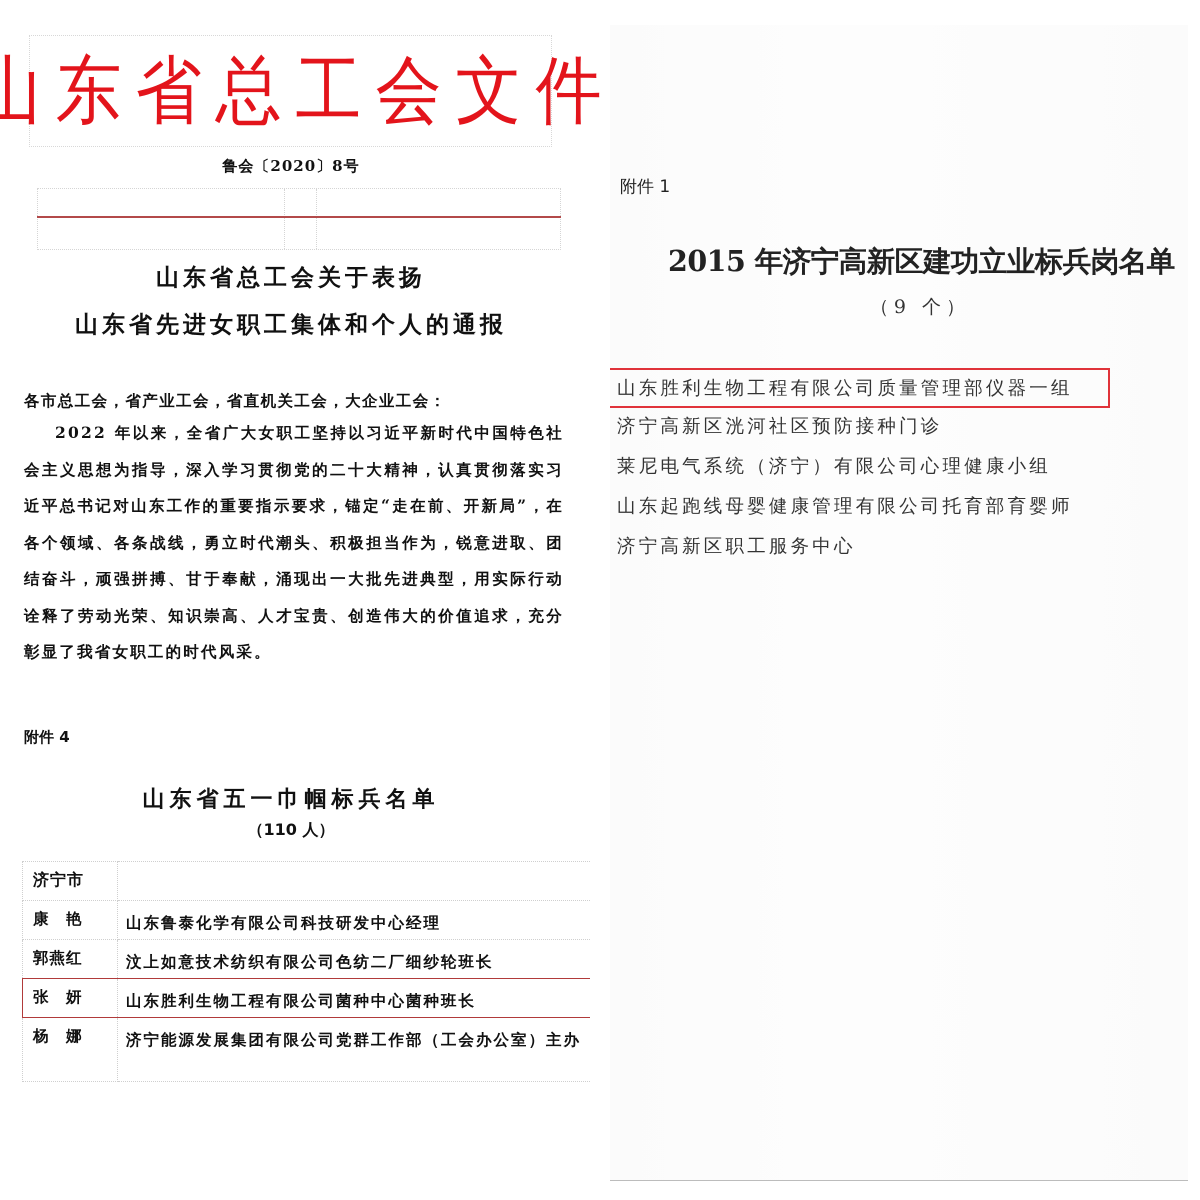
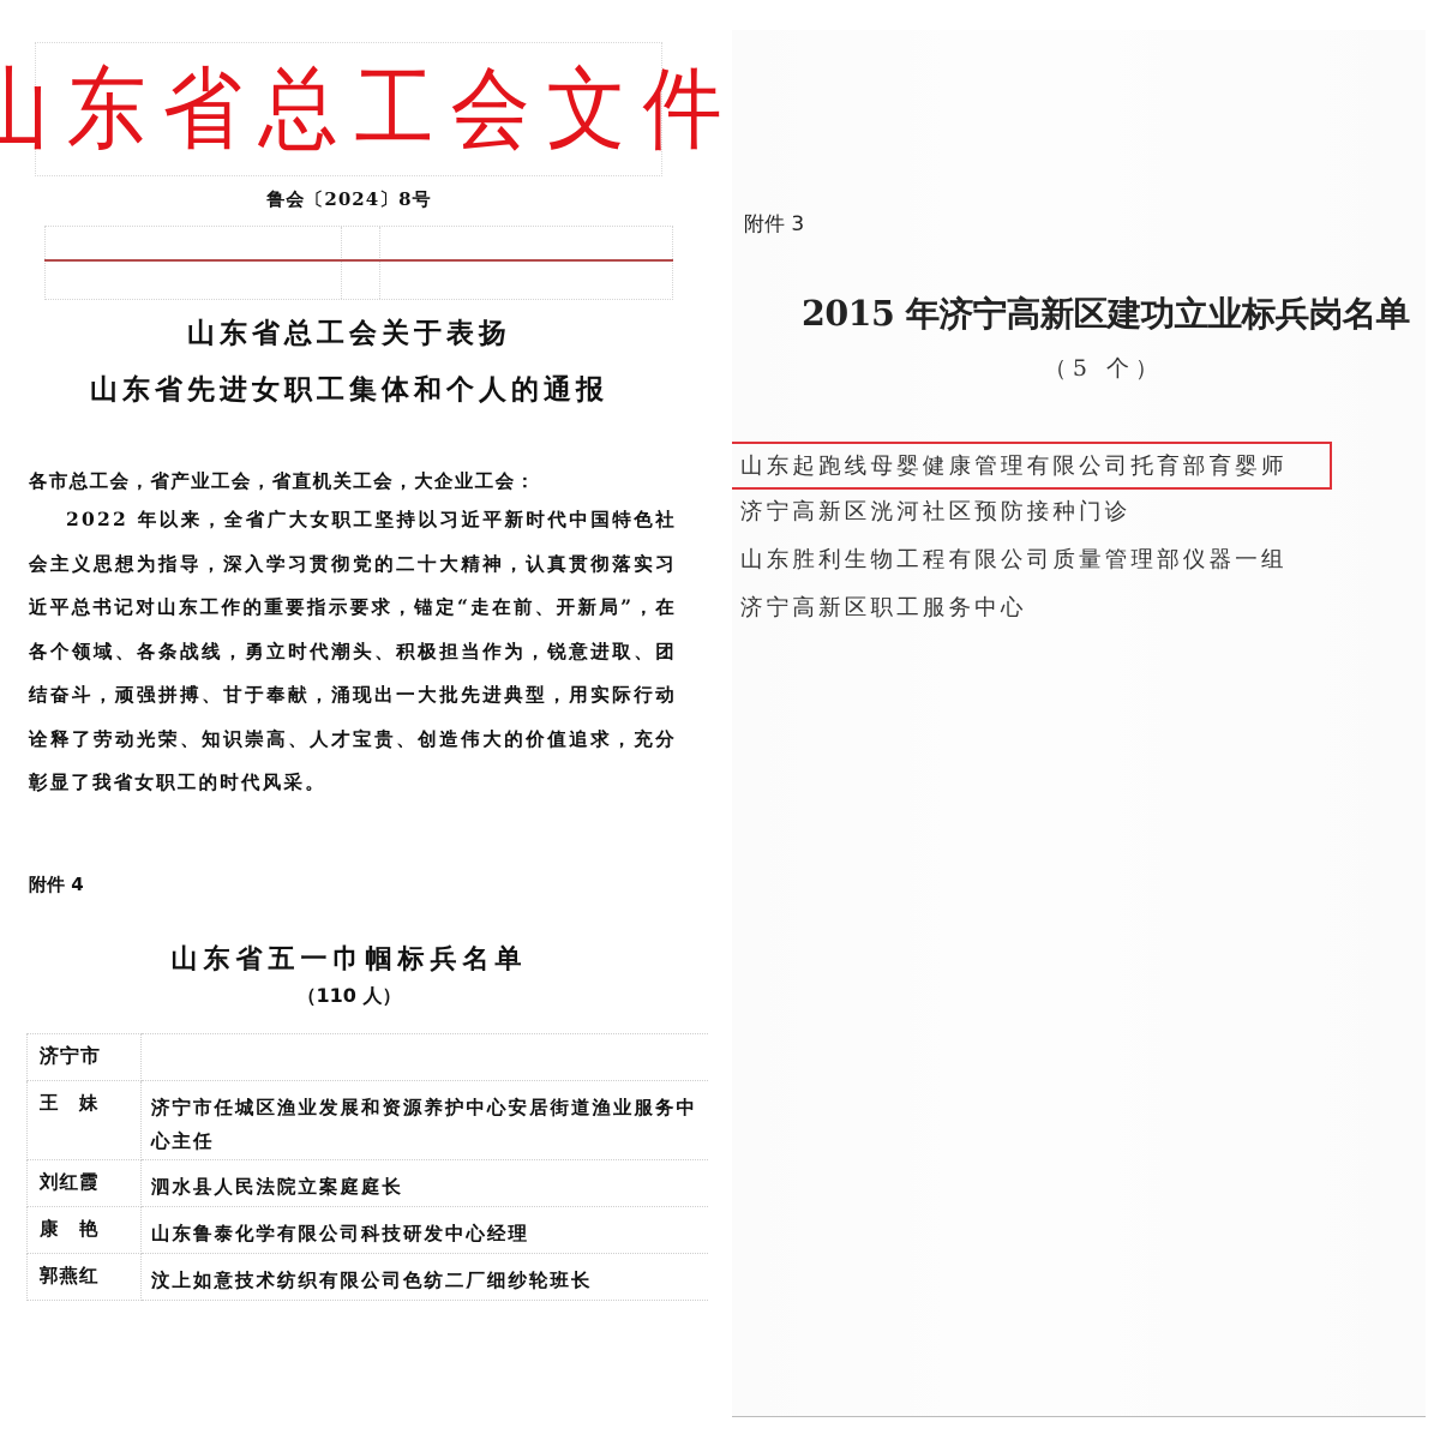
  山东省总工会文件
- 鲁会〔2020〕8号
+ 鲁会〔2024〕8号
  山东省总工会关于表扬
  山东省先进女职工集体和个人的通报
  各市总工会，省产业工会，省直机关工会，大企业工会：
  2022 年以来，全省广大女职工坚持以习近平新时代中国特色社会主义思想为指导，深入学习贯彻党的二十大精神，认真贯彻落实习近平总书记对山东工作的重要指示要求，锚定“走在前、开新局”，在各个领域、各条战线，勇立时代潮头、积极担当作为，锐意进取、团结奋斗，顽强拼搏、甘于奉献，涌现出一大批先进典型，用实际行动诠释了劳动光荣、知识崇高、人才宝贵、创造伟大的价值追求，充分彰显了我省女职工的时代风采。
  附件 4
  山东省五一巾帼标兵名单
  （110 人）
  济宁市
+ 王 妹	济宁市任城区渔业发展和资源养护中心安居街道渔业服务中心主任
+ 刘红霞	泗水县人民法院立案庭庭长
  康 艳	山东鲁泰化学有限公司科技研发中心经理
  郭燕红	汶上如意技术纺织有限公司色纺二厂细纱轮班长
- 张 妍	山东胜利生物工程有限公司菌种中心菌种班长
- 杨 娜	济宁能源发展集团有限公司党群工作部（工会办公室）主办
- 附件 1
+ 附件 3
  2015 年济宁高新区建功立业标兵岗名单
- （9 个）
+ （5 个）
- 山东胜利生物工程有限公司质量管理部仪器一组
+ 山东起跑线母婴健康管理有限公司托育部育婴师
  济宁高新区洸河社区预防接种门诊
- 莱尼电气系统（济宁）有限公司心理健康小组
- 山东起跑线母婴健康管理有限公司托育部育婴师
+ 山东胜利生物工程有限公司质量管理部仪器一组
  济宁高新区职工服务中心
